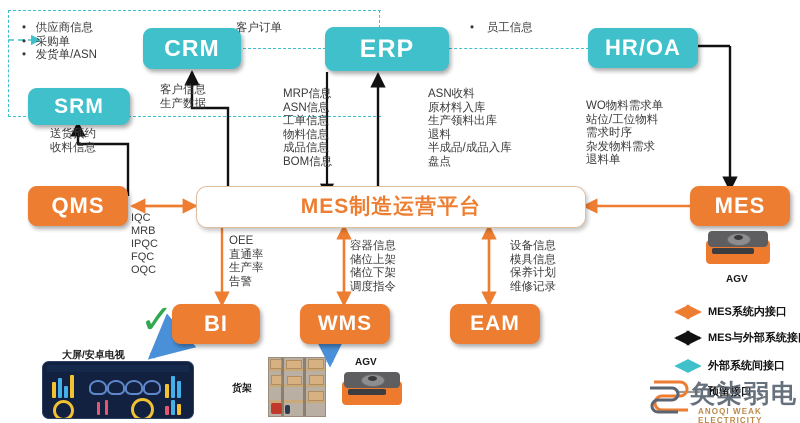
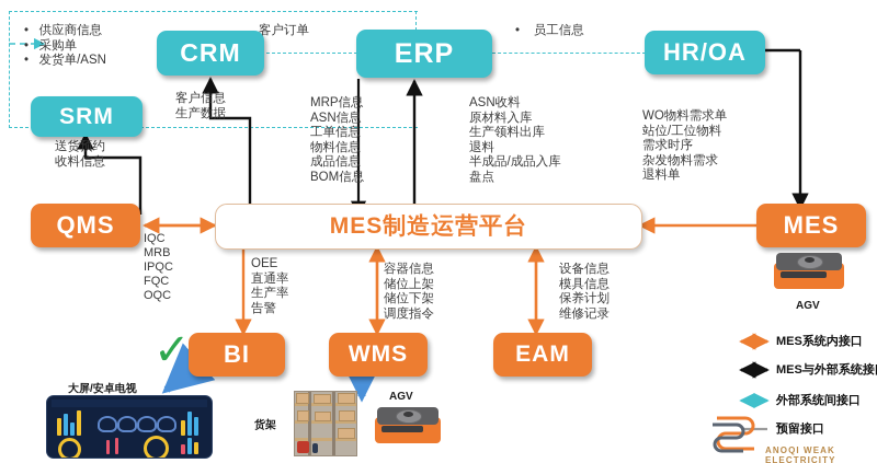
  SRM
  CRM
  ERP
  HR/OA
  QMS
  MES
  MES制造运营平台
  BI
  WMS
  EAM
  • 供应商信息
  • 采购单
  • 发货单/ASN
  客户订单
  • 员工信息
  送货预约
  收料信息
  客户信息
  生产数据
  MRP信息
  ASN信息
  工单信息
  物料信息
  成品信息
  BOM信息
  ASN收料
  原材料入库
  生产领料出库
  退料
  半成品/成品入库
  盘点
  WO物料需求单
  站位/工位物料
  需求时序
  杂发物料需求
  退料单
  IQC
  MRB
  IPQC
  FQC
  OQC
  OEE
  直通率
  生产率
  告警
  容器信息
  储位上架
  储位下架
  调度指令
  设备信息
  模具信息
  保养计划
  维修记录
  ✓
  大屏/安卓电视
  货架
  AGV
  AGV
  MES系统内接口
  MES与外部系统接
  外部系统间接口
  预留接口
- 奂柒弱电
  ANOQI WEAK ELECTRICITY
